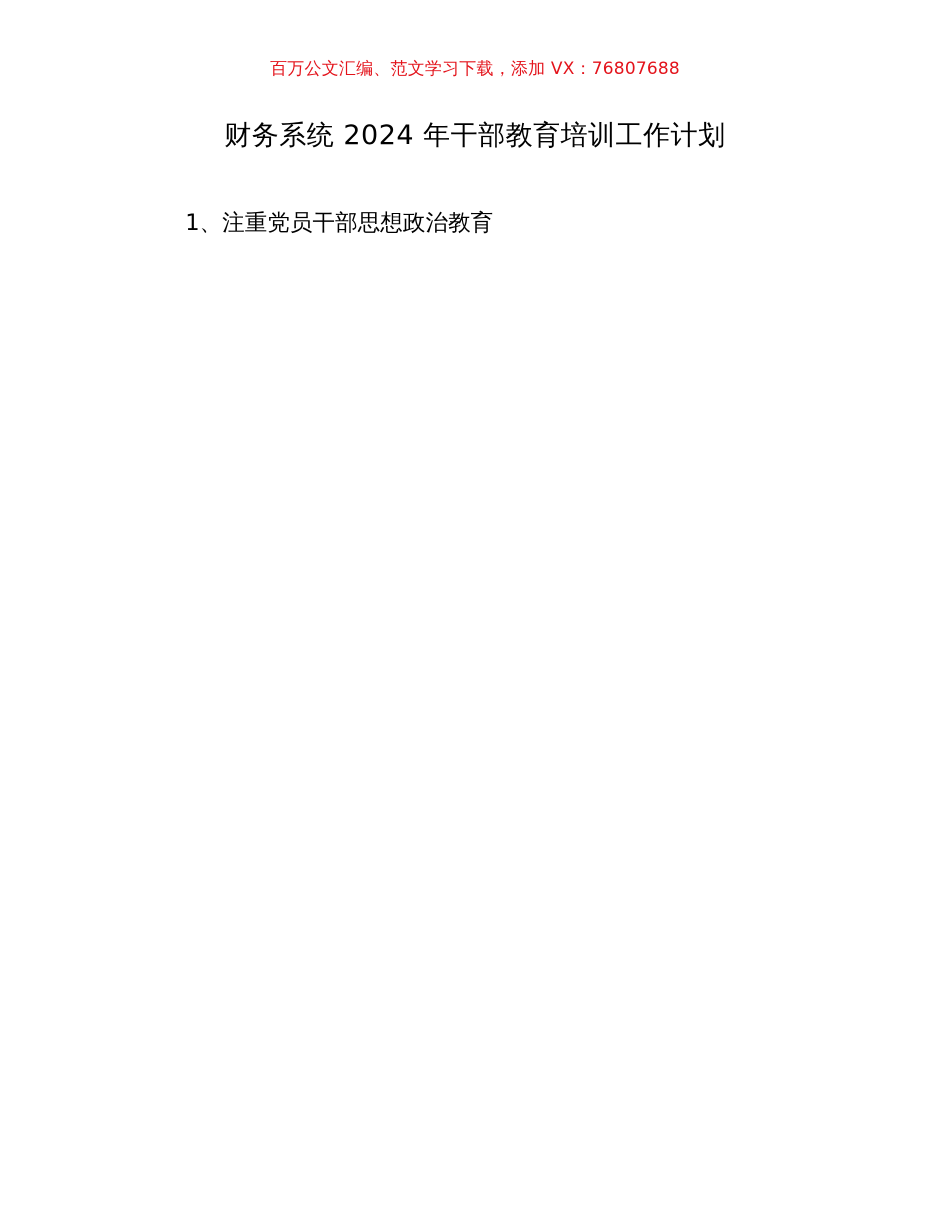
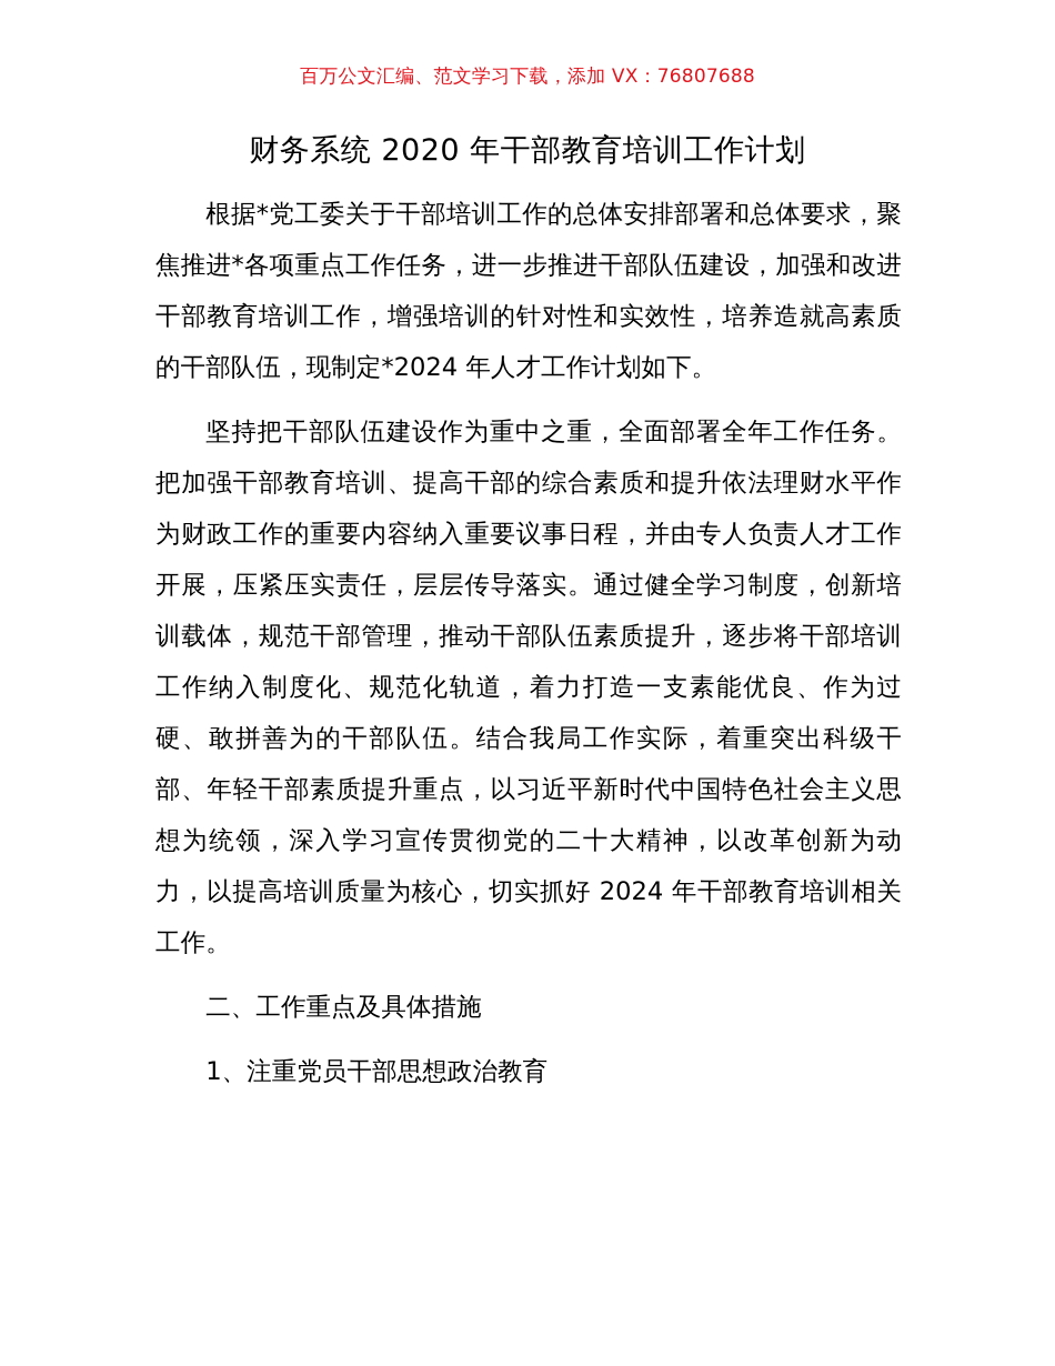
  百万公文汇编、范文学习下载，添加 VX：76807688
- 财务系统 2024 年干部教育培训工作计划
+ 财务系统 2020 年干部教育培训工作计划
+ 根据*党工委关于干部培训工作的总体安排部署和总体要求，聚焦推进*各项重点工作任务，进一步推进干部队伍建设，加强和改进干部教育培训工作，增强培训的针对性和实效性，培养造就高素质的干部队伍，现制定*2024 年人才工作计划如下。
+ 坚持把干部队伍建设作为重中之重，全面部署全年工作任务。把加强干部教育培训、提高干部的综合素质和提升依法理财水平作为财政工作的重要内容纳入重要议事日程，并由专人负责人才工作开展，压紧压实责任，层层传导落实。通过健全学习制度，创新培训载体，规范干部管理，推动干部队伍素质提升，逐步将干部培训工作纳入制度化、规范化轨道，着力打造一支素能优良、作为过硬、敢拼善为的干部队伍。结合我局工作实际，着重突出科级干部、年轻干部素质提升重点，以习近平新时代中国特色社会主义思想为统领，深入学习宣传贯彻党的二十大精神，以改革创新为动力，以提高培训质量为核心，切实抓好 2024 年干部教育培训相关工作。
+ 二、工作重点及具体措施
  1、注重党员干部思想政治教育
